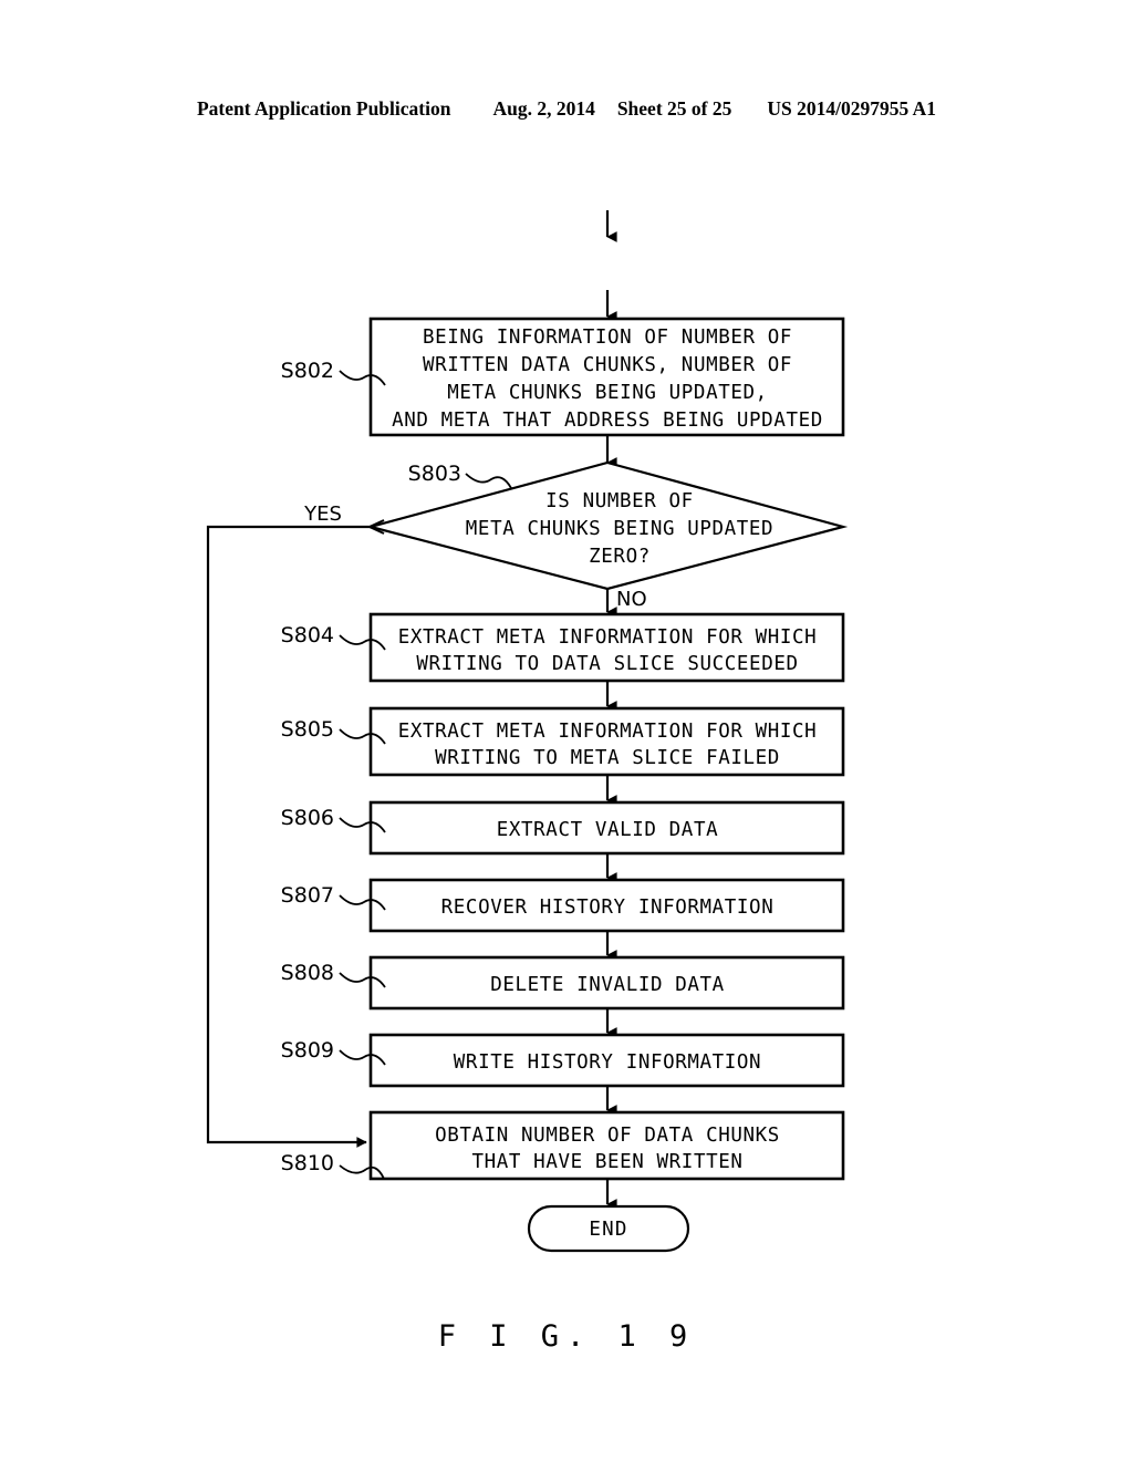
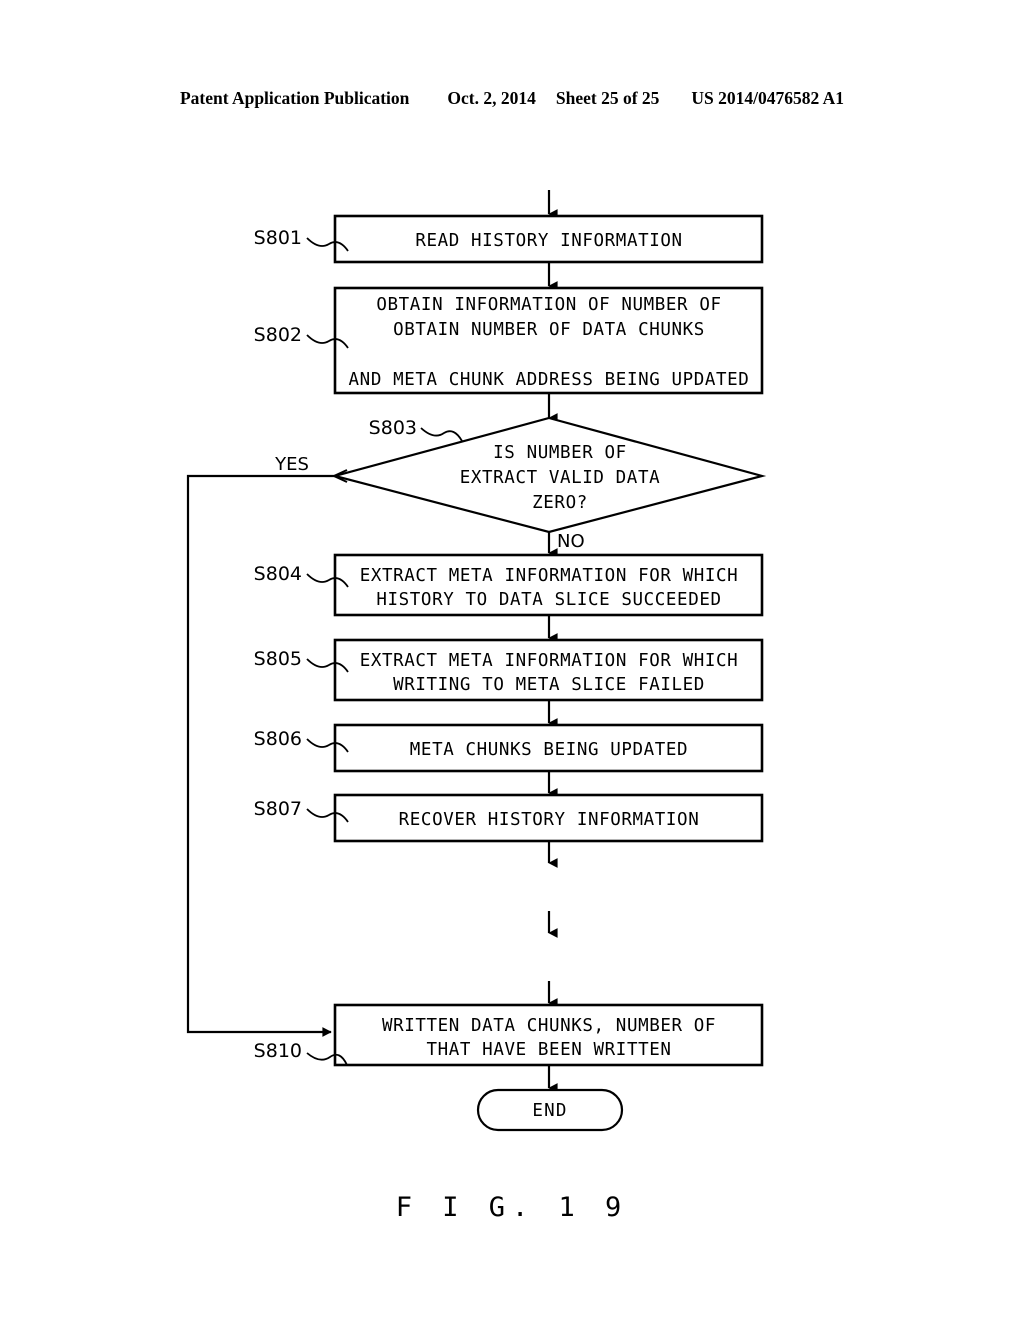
  Patent Application Publication
- Aug. 2, 2014
+ Oct. 2, 2014
  Sheet 25 of 25
- US 2014/0297955 A1
+ US 2014/0476582 A1
+ READ HISTORY INFORMATION
+ S801
- BEING INFORMATION OF NUMBER OF
+ OBTAIN INFORMATION OF NUMBER OF
- WRITTEN DATA CHUNKS, NUMBER OF
+ OBTAIN NUMBER OF DATA CHUNKS
- META CHUNKS BEING UPDATED,
- AND META THAT ADDRESS BEING UPDATED
+ AND META CHUNK ADDRESS BEING UPDATED
  S802
  IS NUMBER OF
- META CHUNKS BEING UPDATED
+ EXTRACT VALID DATA
  ZERO?
  S803
  YES
  NO
  EXTRACT META INFORMATION FOR WHICH
- WRITING TO DATA SLICE SUCCEEDED
+ HISTORY TO DATA SLICE SUCCEEDED
  S804
  EXTRACT META INFORMATION FOR WHICH
  WRITING TO META SLICE FAILED
  S805
- EXTRACT VALID DATA
+ META CHUNKS BEING UPDATED
  S806
  RECOVER HISTORY INFORMATION
  S807
- DELETE INVALID DATA
- S808
- WRITE HISTORY INFORMATION
- S809
- OBTAIN NUMBER OF DATA CHUNKS
+ WRITTEN DATA CHUNKS, NUMBER OF
  THAT HAVE BEEN WRITTEN
  S810
  END
  F I G. 1 9
